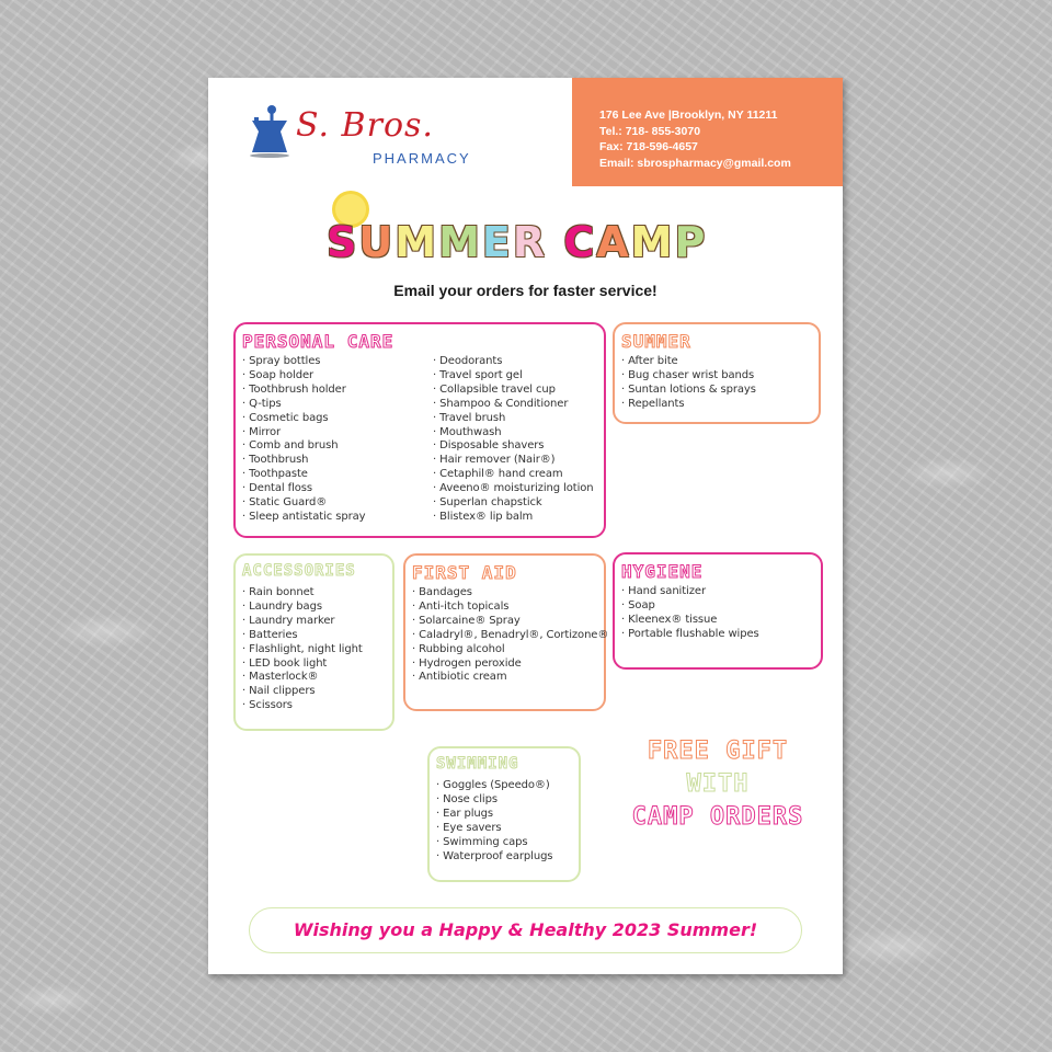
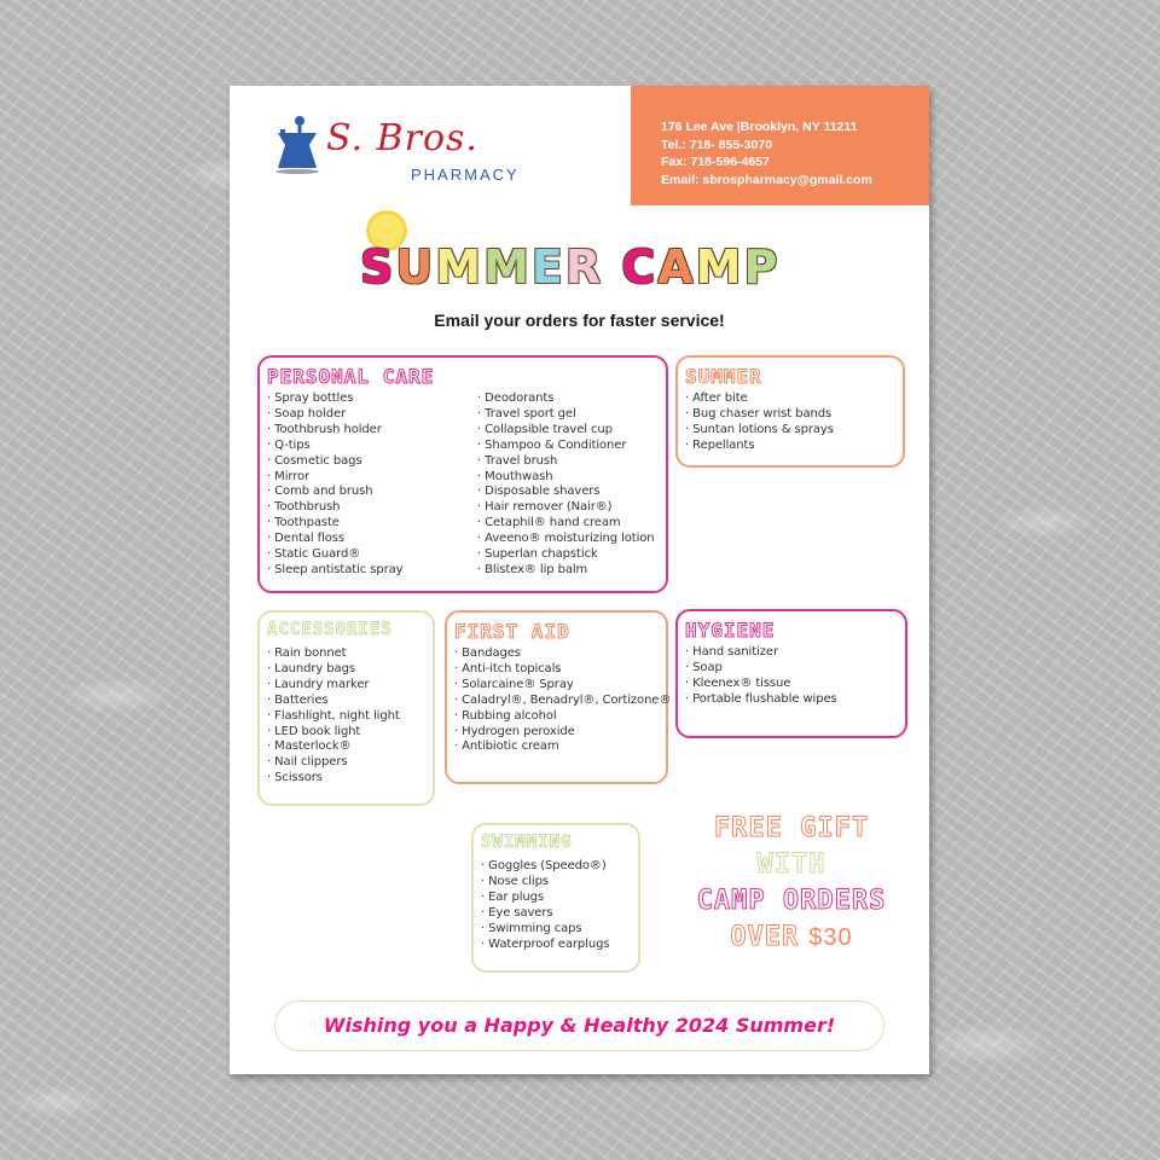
  S. Bros.
  PHARMACY
  176 Lee Ave |Brooklyn, NY 11211
  Tel.: 718- 855-3070
  Fax: 718-596-4657
  Email: sbrospharmacy@gmail.com
  SUMMER CAMP
  Email your orders for faster service!
  PERSONAL CARE
  Spray bottles
  Soap holder
  Toothbrush holder
  Q-tips
  Cosmetic bags
  Mirror
  Comb and brush
  Toothbrush
  Toothpaste
  Dental floss
  Static Guard®
  Sleep antistatic spray
  Deodorants
  Travel sport gel
  Collapsible travel cup
  Shampoo & Conditioner
  Travel brush
  Mouthwash
  Disposable shavers
  Hair remover (Nair®)
  Cetaphil® hand cream
  Aveeno® moisturizing lotion
  Superlan chapstick
  Blistex® lip balm
  SUMMER
  After bite
  Bug chaser wrist bands
  Suntan lotions & sprays
  Repellants
  ACCESSORIES
  Rain bonnet
  Laundry bags
  Laundry marker
  Batteries
  Flashlight, night light
  LED book light
  Masterlock®
  Nail clippers
  Scissors
  FIRST AID
  Bandages
  Anti-itch topicals
  Solarcaine® Spray
  Caladryl®, Benadryl®, Cortizone®
  Rubbing alcohol
  Hydrogen peroxide
  Antibiotic cream
  HYGIENE
  Hand sanitizer
  Soap
  Kleenex® tissue
  Portable flushable wipes
  SWIMMING
  Goggles (Speedo®)
  Nose clips
  Ear plugs
  Eye savers
  Swimming caps
  Waterproof earplugs
  FREE GIFT
  WITH
  CAMP ORDERS
+ OVER $30
- Wishing you a Happy & Healthy 2023 Summer!
+ Wishing you a Happy & Healthy 2024 Summer!
